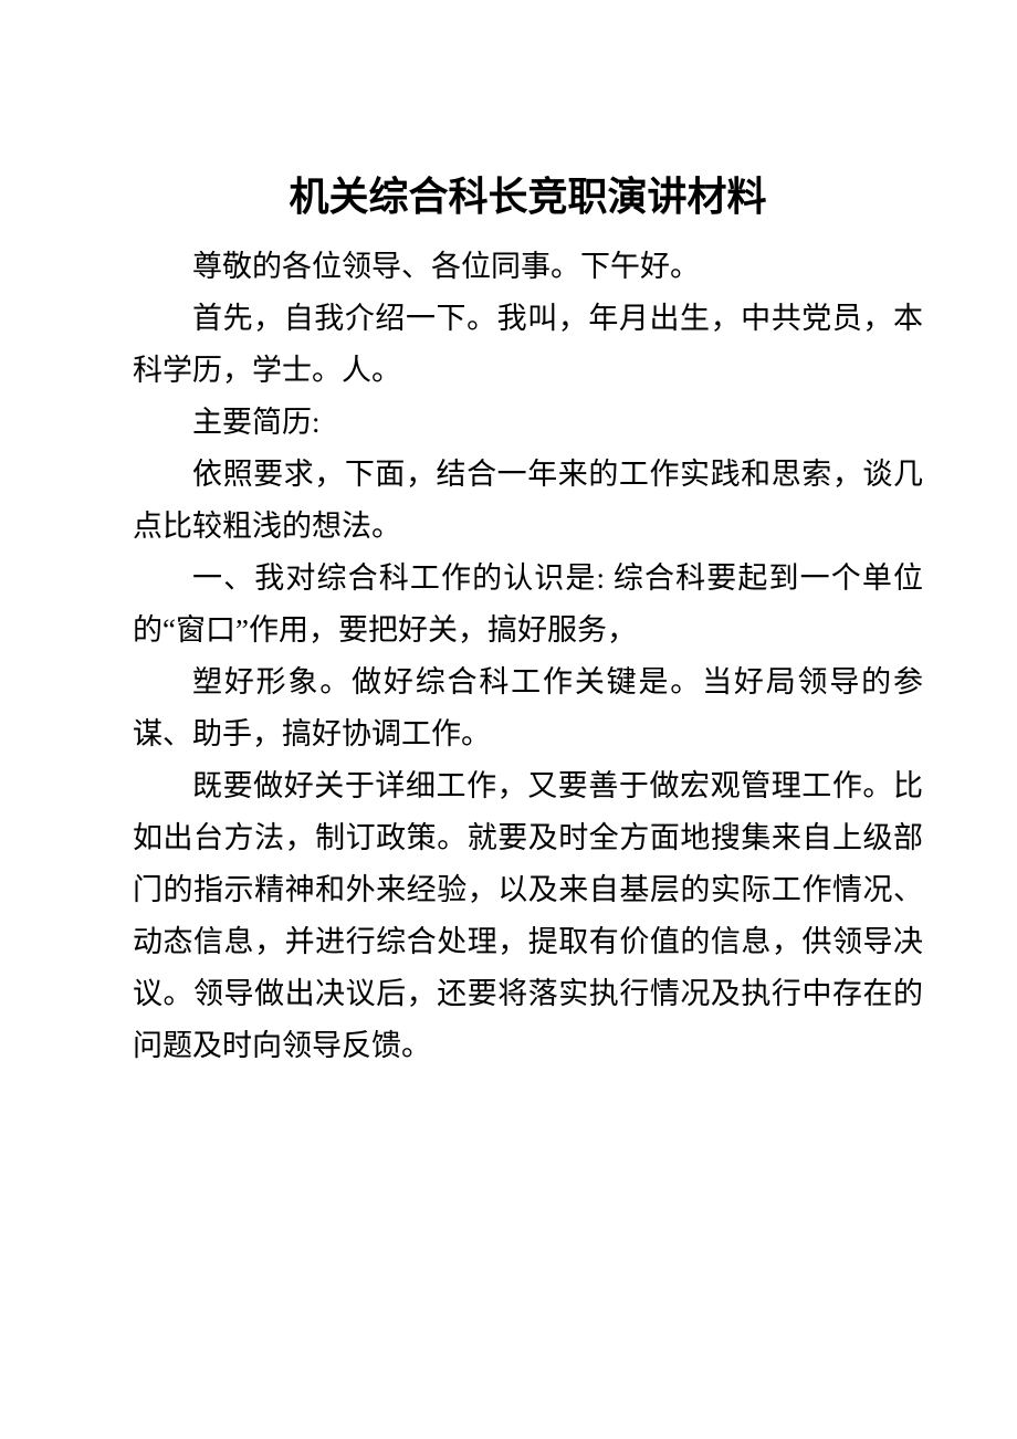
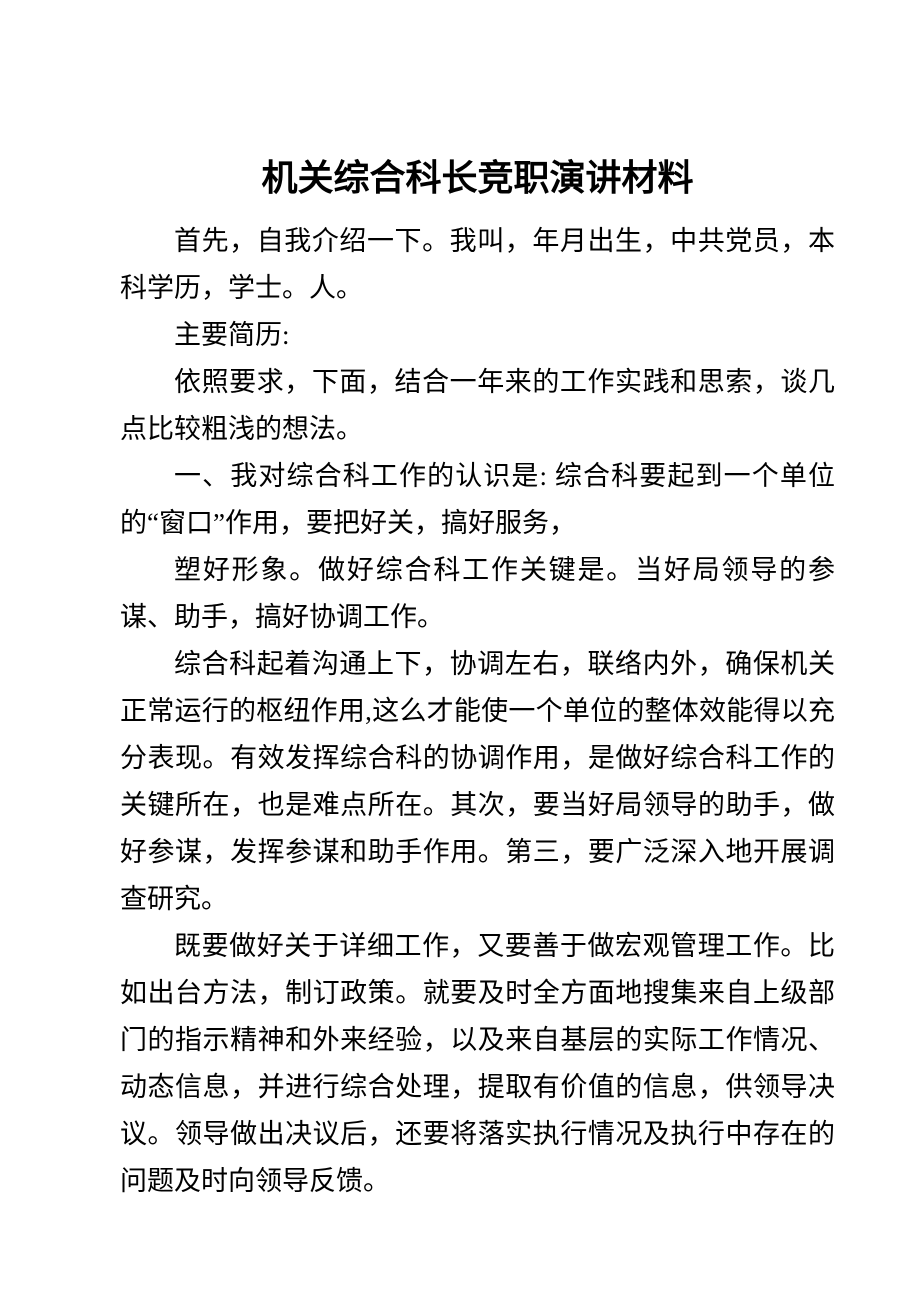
  机关综合科长竞职演讲材料
- 尊敬的各位领导、各位同事。下午好。
  首先，自我介绍一下。我叫，年月出生，中共党员，本科学历，学士。人。
  主要简历:
  依照要求，下面，结合一年来的工作实践和思索，谈几点比较粗浅的想法。
  一、我对综合科工作的认识是: 综合科要起到一个单位的“窗口”作用，要把好关，搞好服务，
  塑好形象。做好综合科工作关键是。当好局领导的参谋、助手，搞好协调工作。
+ 综合科起着沟通上下，协调左右，联络内外，确保机关正常运行的枢纽作用,这么才能使一个单位的整体效能得以充分表现。有效发挥综合科的协调作用，是做好综合科工作的关键所在，也是难点所在。其次，要当好局领导的助手，做好参谋，发挥参谋和助手作用。第三，要广泛深入地开展调查研究。
  既要做好关于详细工作，又要善于做宏观管理工作。比如出台方法，制订政策。就要及时全方面地搜集来自上级部门的指示精神和外来经验，以及来自基层的实际工作情况、动态信息，并进行综合处理，提取有价值的信息，供领导决议。领导做出决议后，还要将落实执行情况及执行中存在的问题及时向领导反馈。
